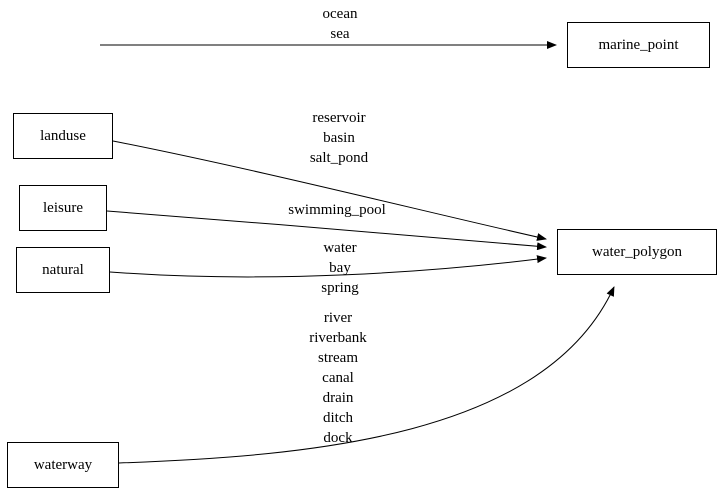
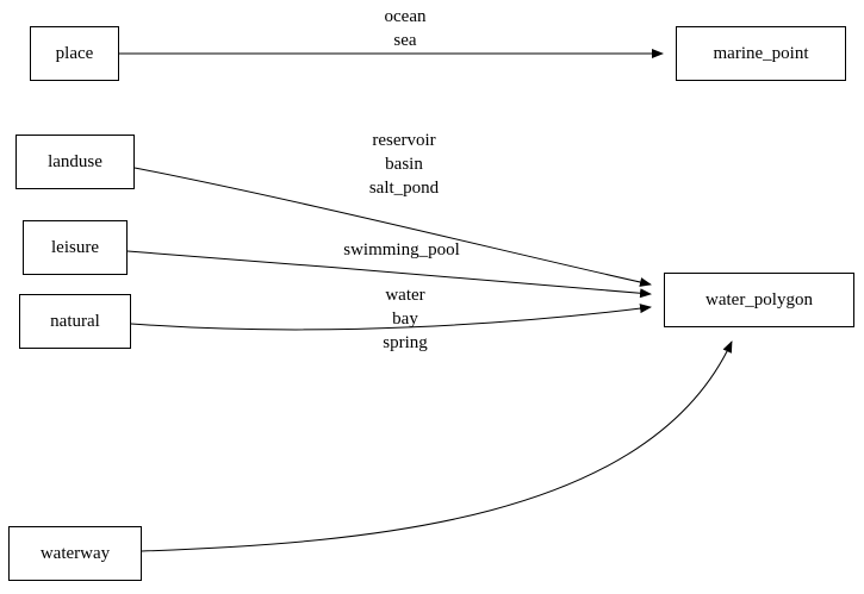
+ place
  marine_point
  landuse
  leisure
  natural
  waterway
  water_polygon
  ocean
  sea
  reservoir
  basin
  salt_pond
  swimming_pool
  water
  bay
  spring
- river
- riverbank
- stream
- canal
- drain
- ditch
- dock
